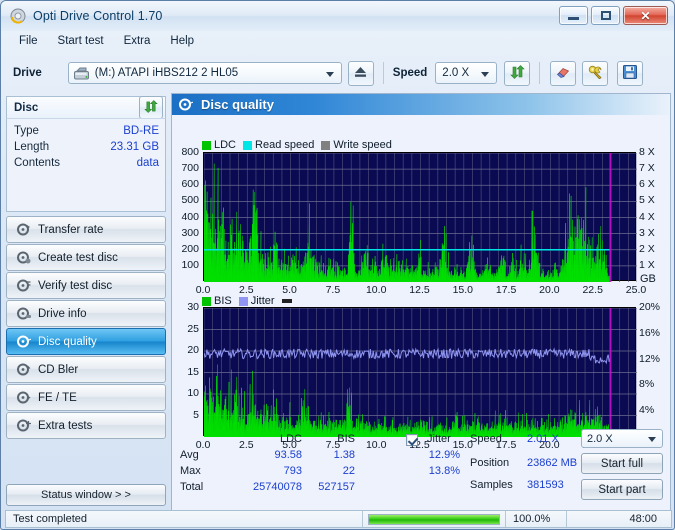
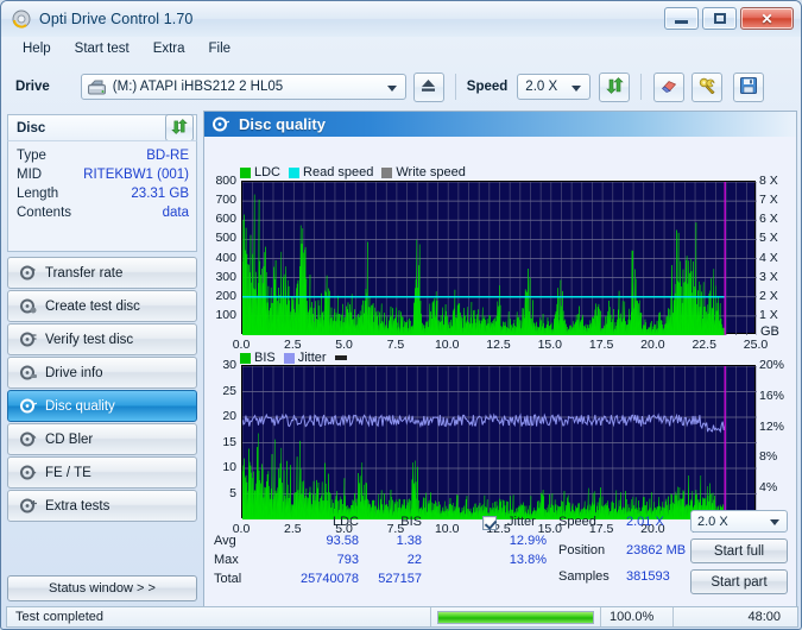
  Opti Drive Control 1.70
  ✕
- File
+ Help
  Start test
  Extra
- Help
+ File
  Drive
  (M:) ATAPI iHBS212 2 HL05
  Speed
  2.0 X
  Disc
  Type
  BD-RE
+ MID
+ RITEKBW1 (001)
  Length
  23.31 GB
  Contents
  data
  Transfer rate
  Create test disc
  Verify test disc
  Drive info
  Disc quality
  CD Bler
  FE / TE
  Extra tests
  Status window > >
  Disc quality
  LDC
  Read speed
  Write speed
  100
  200
  300
  400
  500
  600
  700
  800
  1 X
  2 X
  3 X
  4 X
  5 X
  6 X
  7 X
  8 X
  0.0
  2.5
  5.0
  7.5
  10.0
  12.5
  15.0
  17.5
  20.0
  22.5
  25.0
  GB
  BIS
  Jitter
  5
  10
  15
  20
  25
  30
  4%
  8%
  12%
  16%
  20%
  0.0
  2.5
  5.0
  7.5
  10.0
  2.5
  15.0
  17.5
  20.0
  LDC
  BIS
  Jitter
  Avg
  93.58
  1.38
  12.9%
  Max
  793
  22
  13.8%
  Total
  25740078
  527157
  Speed
  2.01 X
  Position
  23862 MB
  Samples
  381593
  2.0 X
  Start full
  Start part
  Test completed
  100.0%
  48:00
